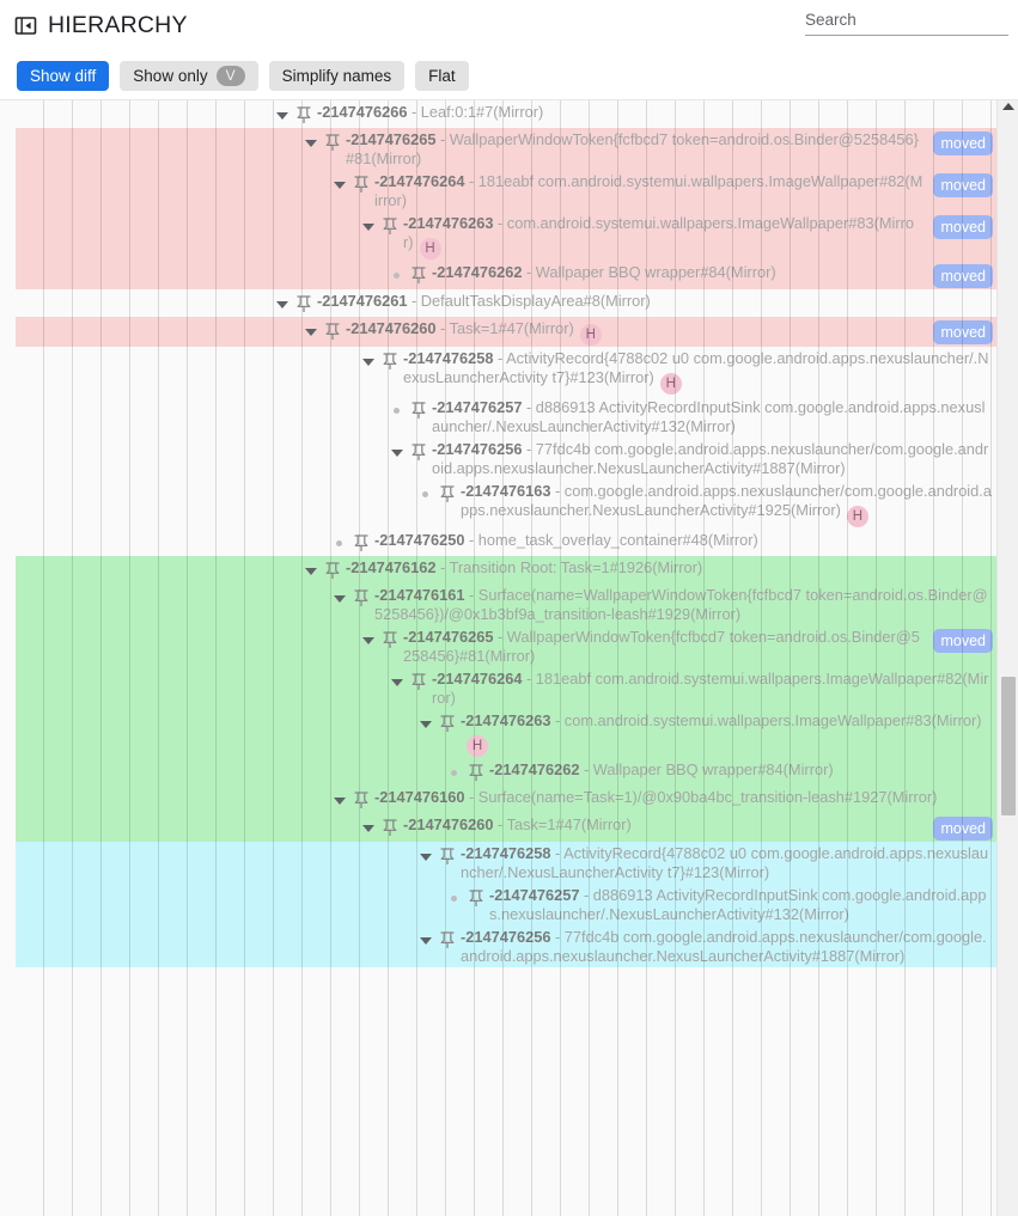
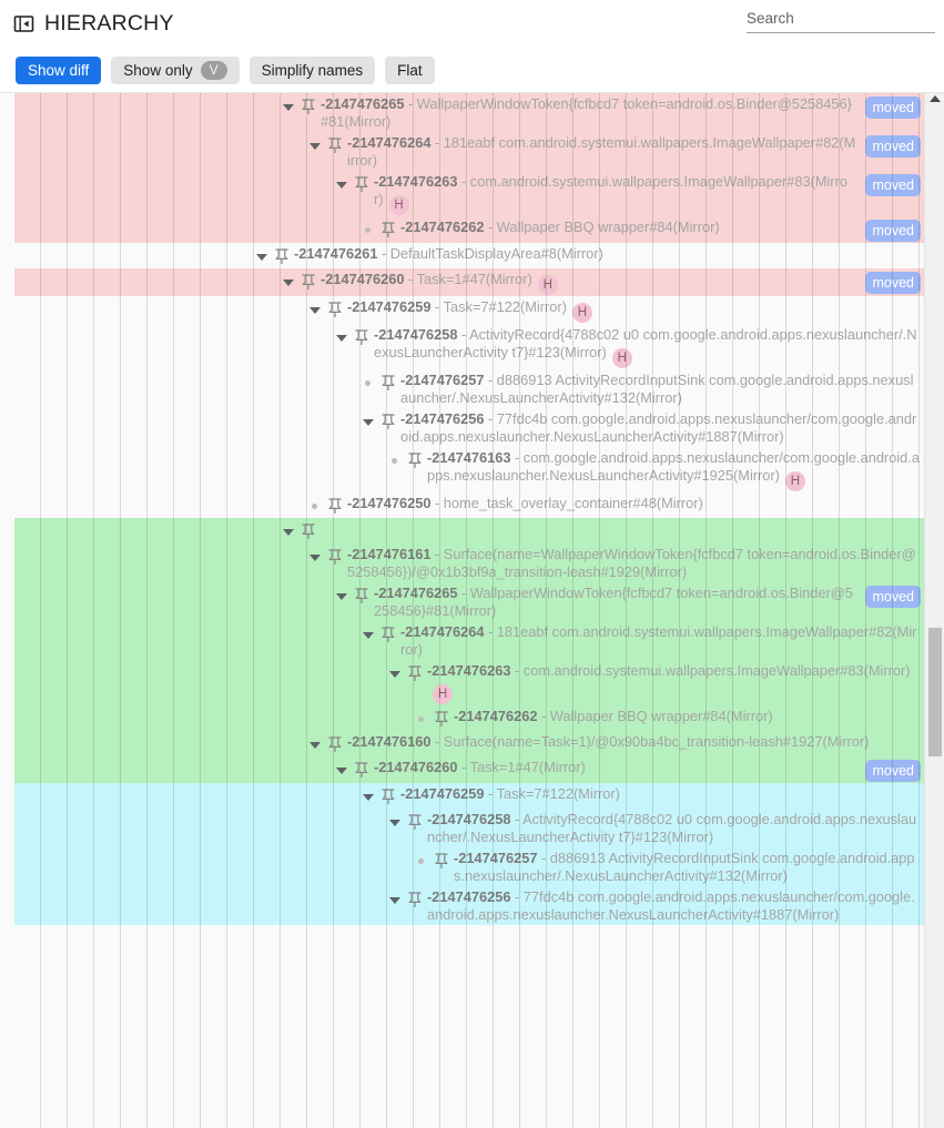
  HIERARCHY
  Search
  Show diff
  Show only
  V
  Simplify names
  Flat
- -2147476266 - Leaf:0:1#7(Mirror)
  -2147476265 - WallpaperWindowToken{fcfbcd7 token=android.os.Binder@5258456}#81(Mirror)
  moved
  -2147476264 - 181eabf com.android.systemui.wallpapers.ImageWallpaper#82(Mirror)
  moved
  -2147476263 - com.android.systemui.wallpapers.ImageWallpaper#83(Mirror) H
  moved
  -2147476262 - Wallpaper BBQ wrapper#84(Mirror)
  moved
  -2147476261 - DefaultTaskDisplayArea#8(Mirror)
  -2147476260 - Task=1#47(Mirror) H
  moved
+ -2147476259 - Task=7#122(Mirror) H
  -2147476258 - ActivityRecord{4788c02 u0 com.google.android.apps.nexuslauncher/.NexusLauncherActivity t7}#123(Mirror) H
  -2147476257 - d886913 ActivityRecordInputSink com.google.android.apps.nexuslauncher/.NexusLauncherActivity#132(Mirror)
  -2147476256 - 77fdc4b com.google.android.apps.nexuslauncher/com.google.android.apps.nexuslauncher.NexusLauncherActivity#1887(Mirror)
  -2147476163 - com.google.android.apps.nexuslauncher/com.google.android.apps.nexuslauncher.NexusLauncherActivity#1925(Mirror) H
  -2147476250 - home_task_overlay_container#48(Mirror)
- -2147476162 - Transition Root: Task=1#1926(Mirror)
  -2147476161 - Surface(name=WallpaperWindowToken{fcfbcd7 token=android.os.Binder@5258456})/@0x1b3bf9a_transition-leash#1929(Mirror)
  -2147476265 - WallpaperWindowToken{fcfbcd7 token=android.os.Binder@5258456}#81(Mirror)
  moved
  -2147476264 - 181eabf com.android.systemui.wallpapers.ImageWallpaper#82(Mirror)
  -2147476263 - com.android.systemui.wallpapers.ImageWallpaper#83(Mirror)H
  -2147476262 - Wallpaper BBQ wrapper#84(Mirror)
  -2147476160 - Surface(name=Task=1)/@0x90ba4bc_transition-leash#1927(Mirror)
  -2147476260 - Task=1#47(Mirror)
  moved
+ -2147476259 - Task=7#122(Mirror)
  -2147476258 - ActivityRecord{4788c02 u0 com.google.android.apps.nexuslauncher/.NexusLauncherActivity t7}#123(Mirror)
  -2147476257 - d886913 ActivityRecordInputSink com.google.android.apps.nexuslauncher/.NexusLauncherActivity#132(Mirror)
  -2147476256 - 77fdc4b com.google.android.apps.nexuslauncher/com.google.android.apps.nexuslauncher.NexusLauncherActivity#1887(Mirror)
